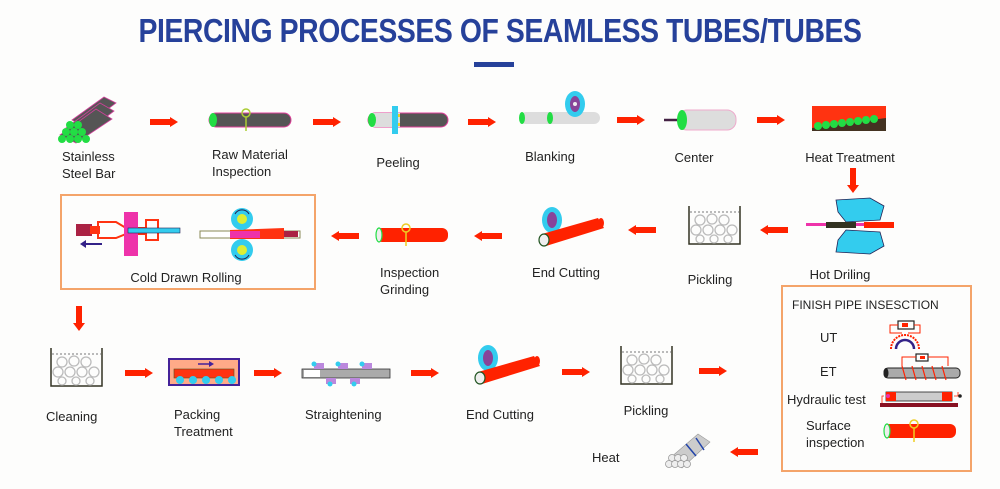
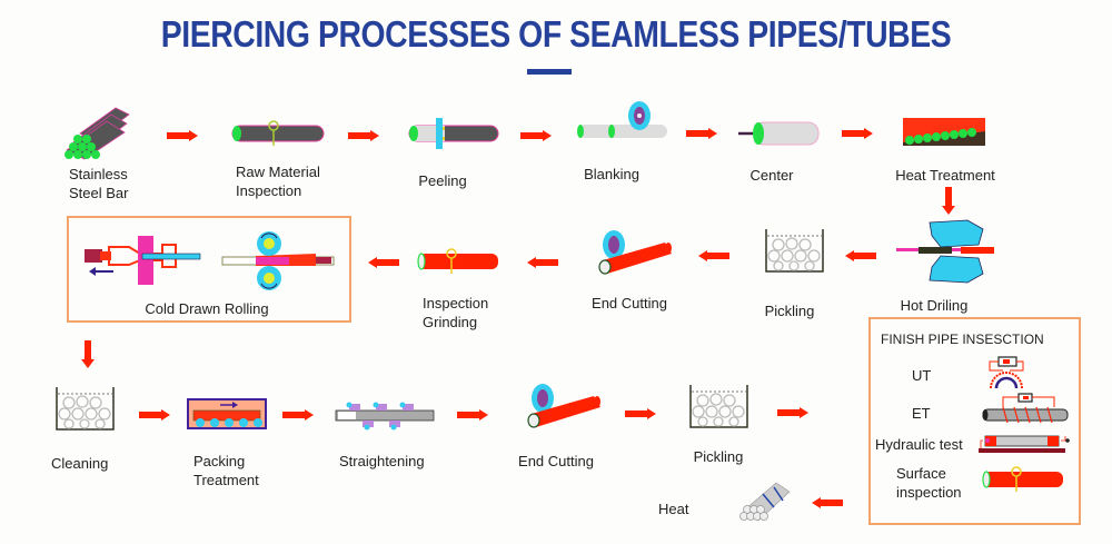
- PIERCING PROCESSES OF SEAMLESS TUBES/TUBES
+ PIERCING PROCESSES OF SEAMLESS PIPES/TUBES
  Stainless
  Steel Bar
  Raw Material
  Inspection
  Peeling
  Blanking
  Center
  Heat Treatment
  Cold Drawn Rolling
  Inspection
  Grinding
  End Cutting
  Pickling
  Hot Driling
  Cleaning
  Packing
  Treatment
  Straightening
  End Cutting
  Pickling
  Heat
  FINISH PIPE INSESCTION
  UT
  ET
  Hydraulic test
  Surface
  inspection
